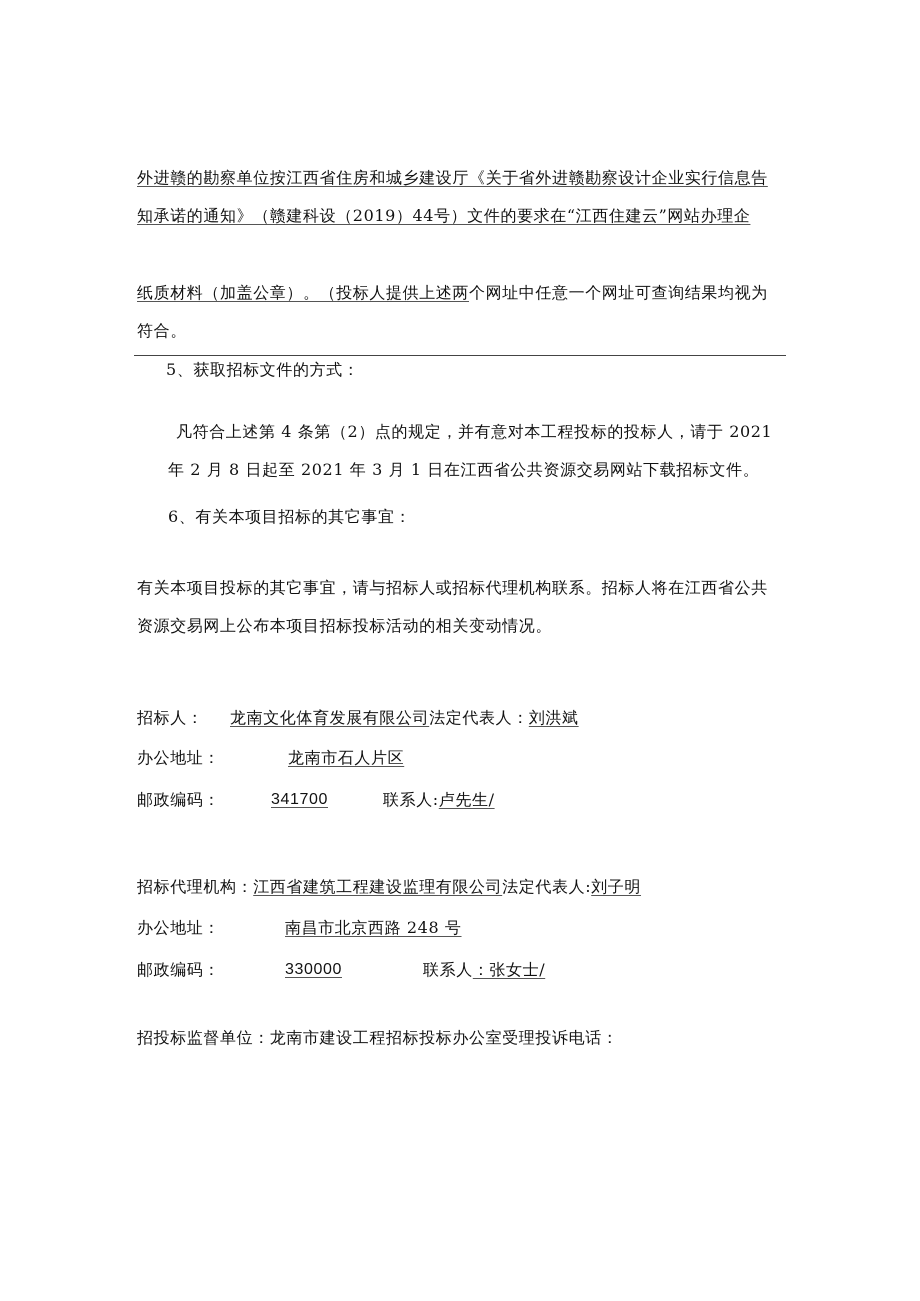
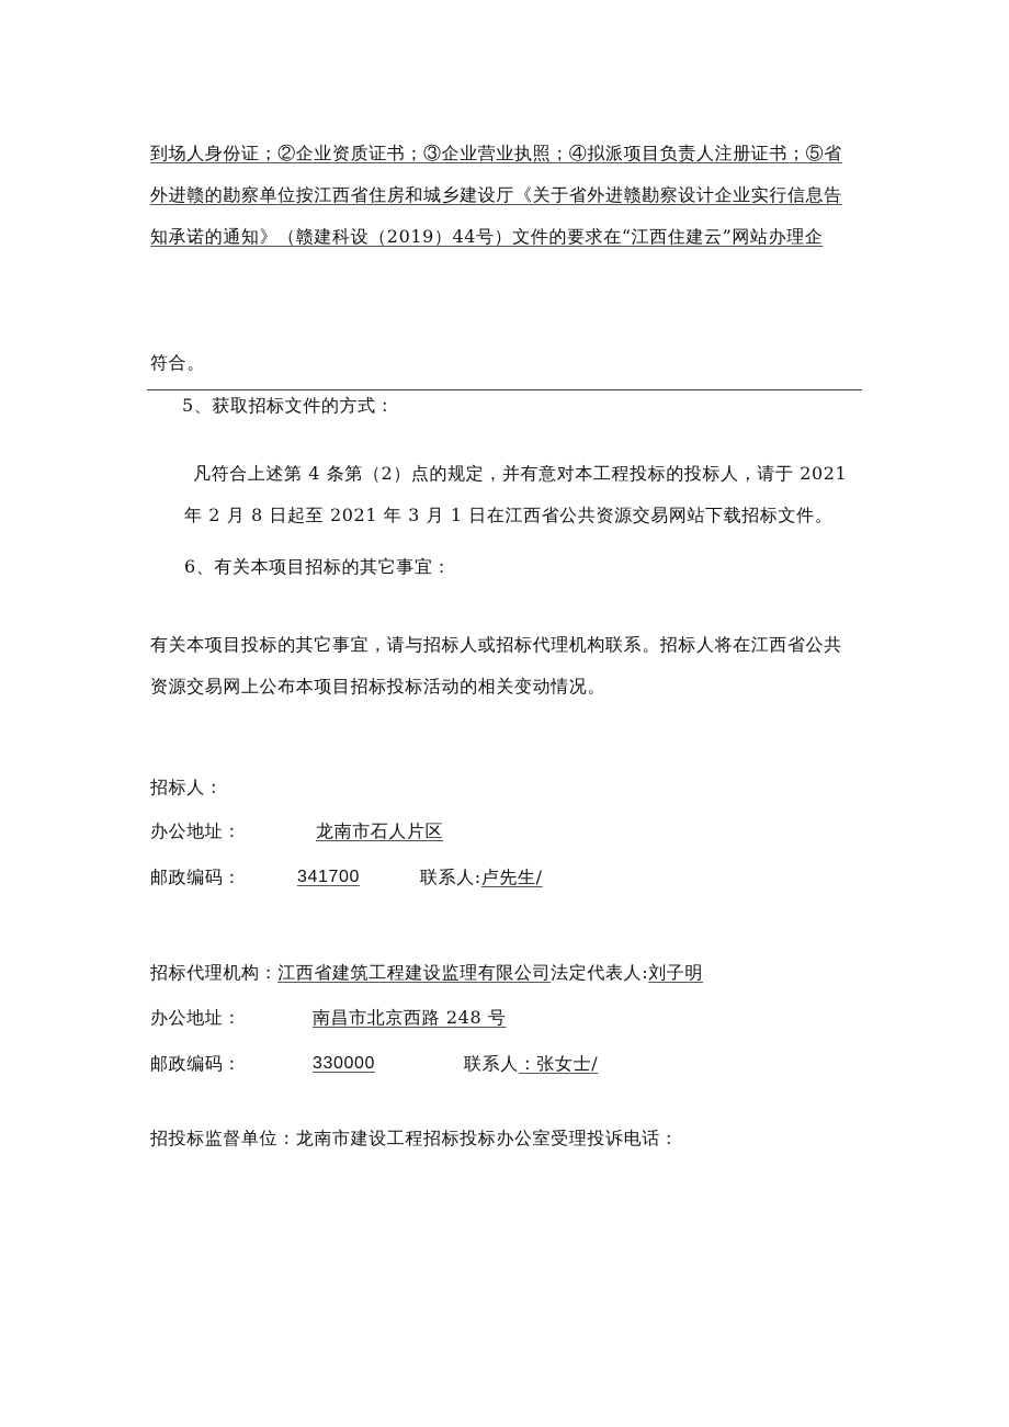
+ 到场人身份证；②企业资质证书；③企业营业执照；④拟派项目负责人注册证书；⑤省
  外进赣的勘察单位按江西省住房和城乡建设厅《关于省外进赣勘察设计企业实行信息告
  知承诺的通知》（赣建科设（2019）44号）文件的要求在“江西住建云”网站办理企
- 纸质材料（加盖公章）。（投标人提供上述两个网址中任意一个网址可查询结果均视为
  符合。
  5、获取招标文件的方式：
  凡符合上述第 4 条第（2）点的规定，并有意对本工程投标的投标人，请于 2021
  年 2 月 8 日起至 2021 年 3 月 1 日在江西省公共资源交易网站下载招标文件。
  6、有关本项目招标的其它事宜：
  有关本项目投标的其它事宜，请与招标人或招标代理机构联系。招标人将在江西省公共
  资源交易网上公布本项目招标投标活动的相关变动情况。
  招标人：
- 龙南文化体育发展有限公司法定代表人：刘洪斌
  办公地址：
  龙南市石人片区
  邮政编码：
  341700
  联系人:卢先生/
  招标代理机构：江西省建筑工程建设监理有限公司法定代表人:刘子明
  办公地址：
  南昌市北京西路 248 号
  邮政编码：
  330000
  联系人：张女士/
  招投标监督单位：龙南市建设工程招标投标办公室受理投诉电话：
